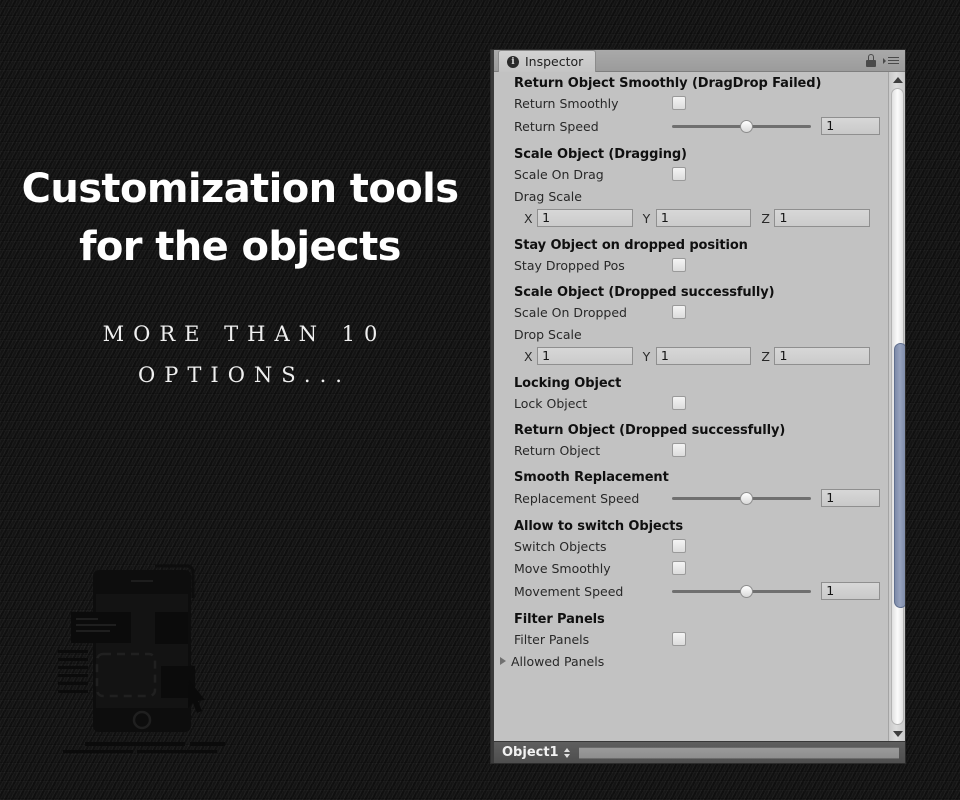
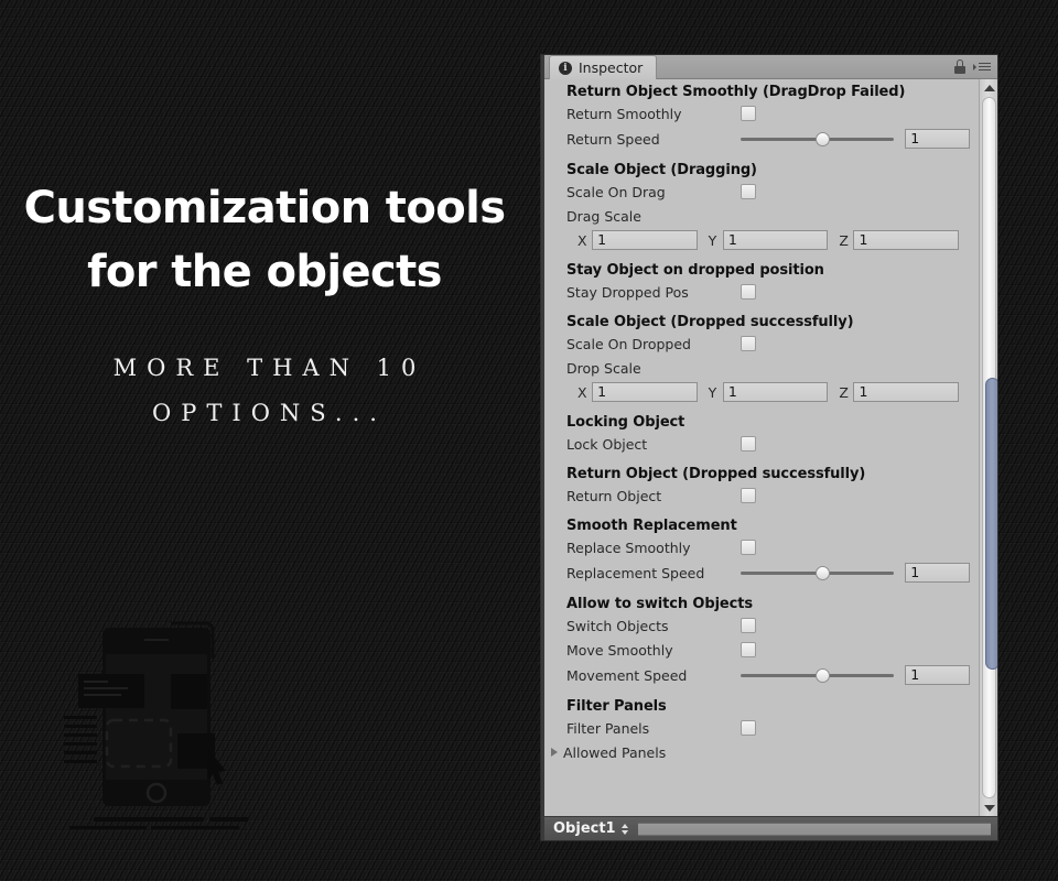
  Customization tools
  for the objects
  MORE THAN 10
  OPTIONS...
  i
  Inspector
  Return Object Smoothly (DragDrop Failed)
  Return Smoothly
  Return Speed
  1
  Scale Object (Dragging)
  Scale On Drag
  Drag Scale
  X
  1
  Y
  1
  Z
  1
  Stay Object on dropped position
  Stay Dropped Pos
  Scale Object (Dropped successfully)
  Scale On Dropped
  Drop Scale
  X
  1
  Y
  1
  Z
  1
  Locking Object
  Lock Object
  Return Object (Dropped successfully)
  Return Object
  Smooth Replacement
+ Replace Smoothly
  Replacement Speed
  1
  Allow to switch Objects
  Switch Objects
  Move Smoothly
  Movement Speed
  1
  Filter Panels
  Filter Panels
  Allowed Panels
  Object1
